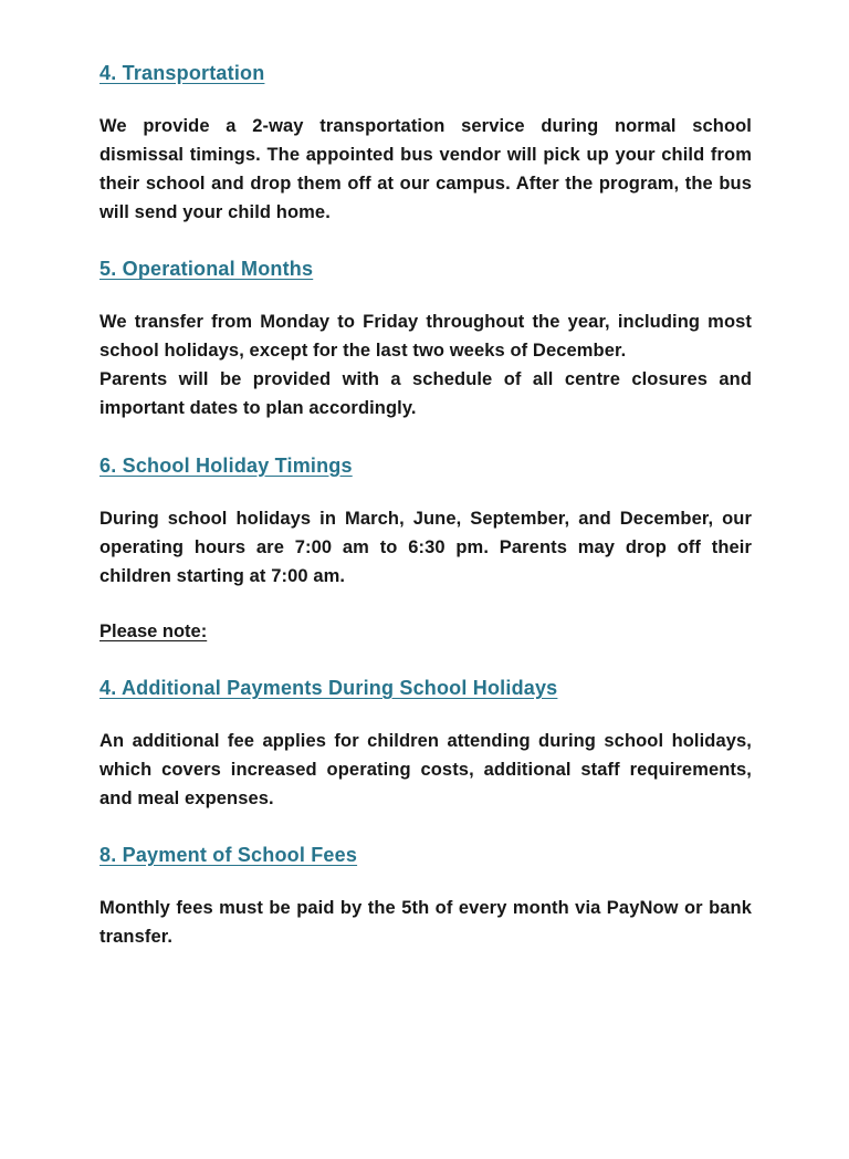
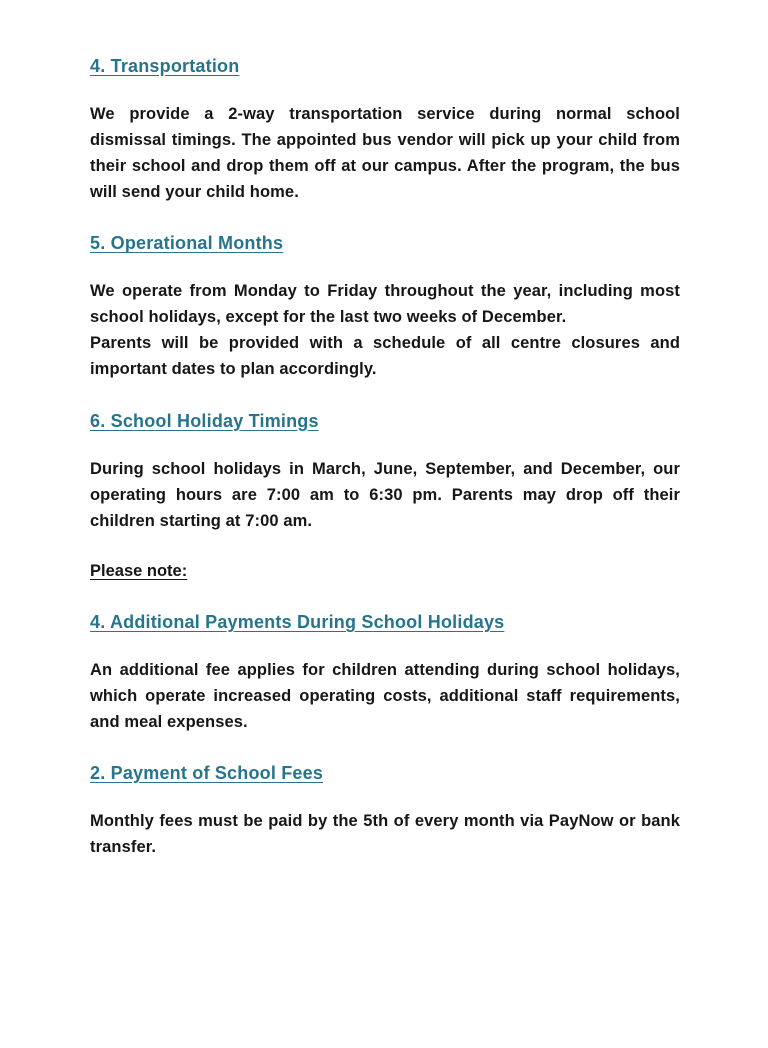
  4. Transportation
  We provide a 2-way transportation service during normal school dismissal timings. The appointed bus vendor will pick up your child from their school and drop them off at our campus. After the program, the bus will send your child home.
  5. Operational Months
- We transfer from Monday to Friday throughout the year, including most school holidays, except for the last two weeks of December.
+ We operate from Monday to Friday throughout the year, including most school holidays, except for the last two weeks of December.
  Parents will be provided with a schedule of all centre closures and important dates to plan accordingly.
  6. School Holiday Timings
  During school holidays in March, June, September, and December, our operating hours are 7:00 am to 6:30 pm. Parents may drop off their children starting at 7:00 am.
  Please note:
  4. Additional Payments During School Holidays
- An additional fee applies for children attending during school holidays, which covers increased operating costs, additional staff requirements, and meal expenses.
+ An additional fee applies for children attending during school holidays, which operate increased operating costs, additional staff requirements, and meal expenses.
- 8. Payment of School Fees
+ 2. Payment of School Fees
  Monthly fees must be paid by the 5th of every month via PayNow or bank transfer.
